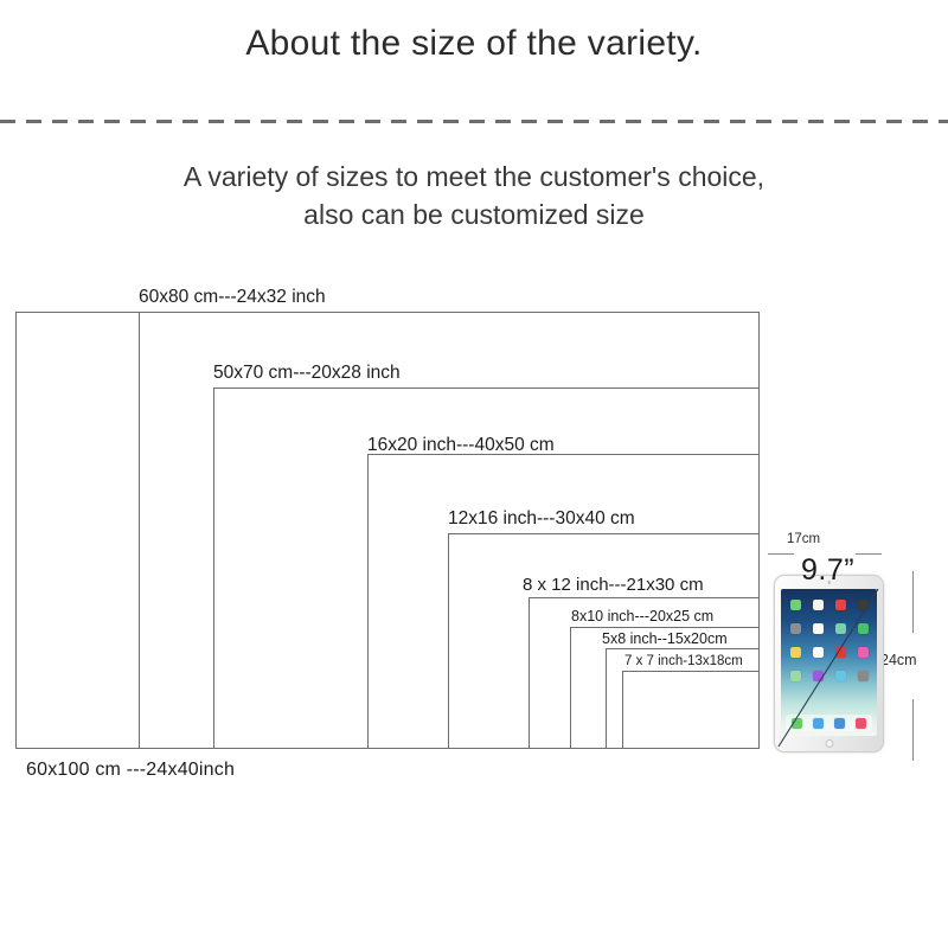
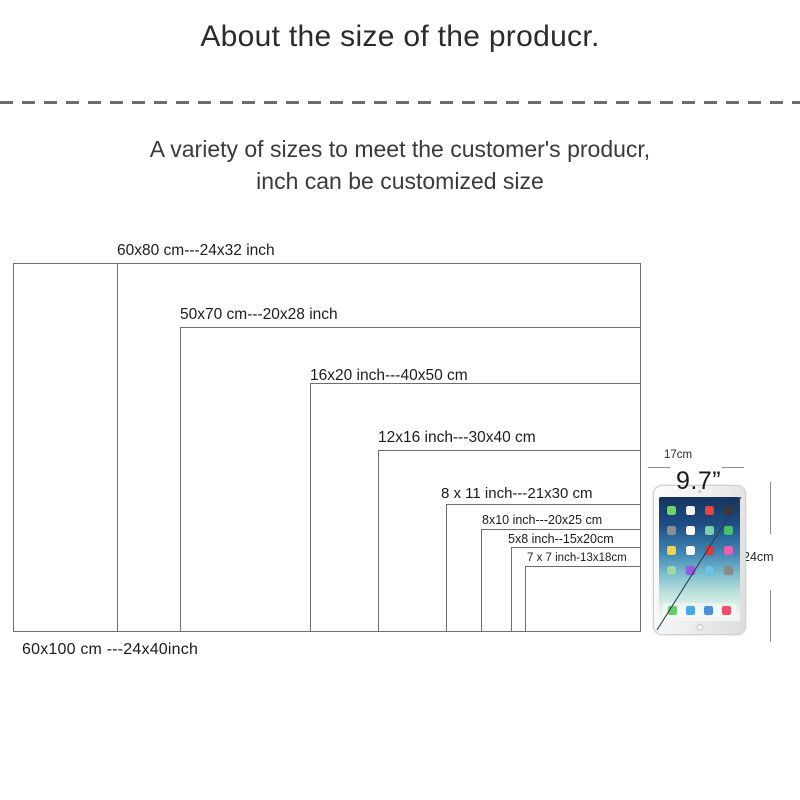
- About the size of the variety.
+ About the size of the producr.
- A variety of sizes to meet the customer's choice,
+ A variety of sizes to meet the customer's producr,
- also can be customized size
+ inch can be customized size
  60x80 cm---24x32 inch
  50x70 cm---20x28 inch
  16x20 inch---40x50 cm
  12x16 inch---30x40 cm
- 8 x 12 inch---21x30 cm
+ 8 x 11 inch---21x30 cm
  8x10 inch---20x25 cm
  5x8 inch--15x20cm
  7 x 7 inch-13x18cm
  60x100 cm ---24x40inch
  17cm
  24cm
  9.7”
